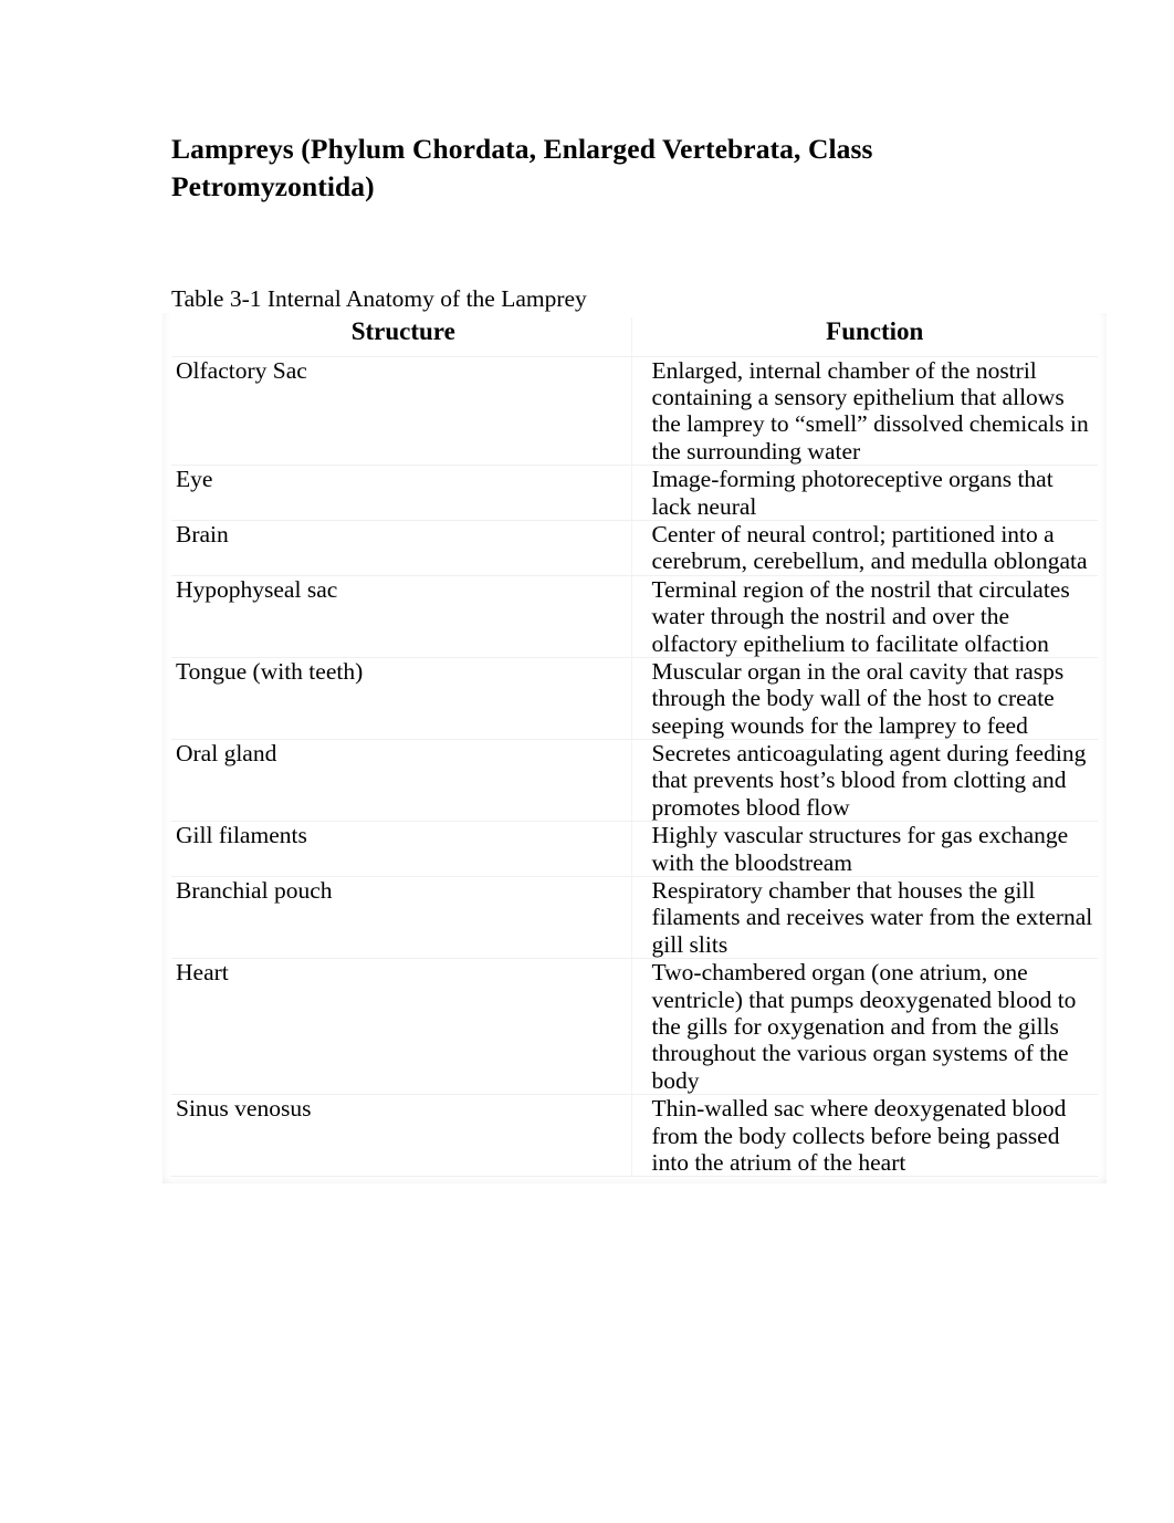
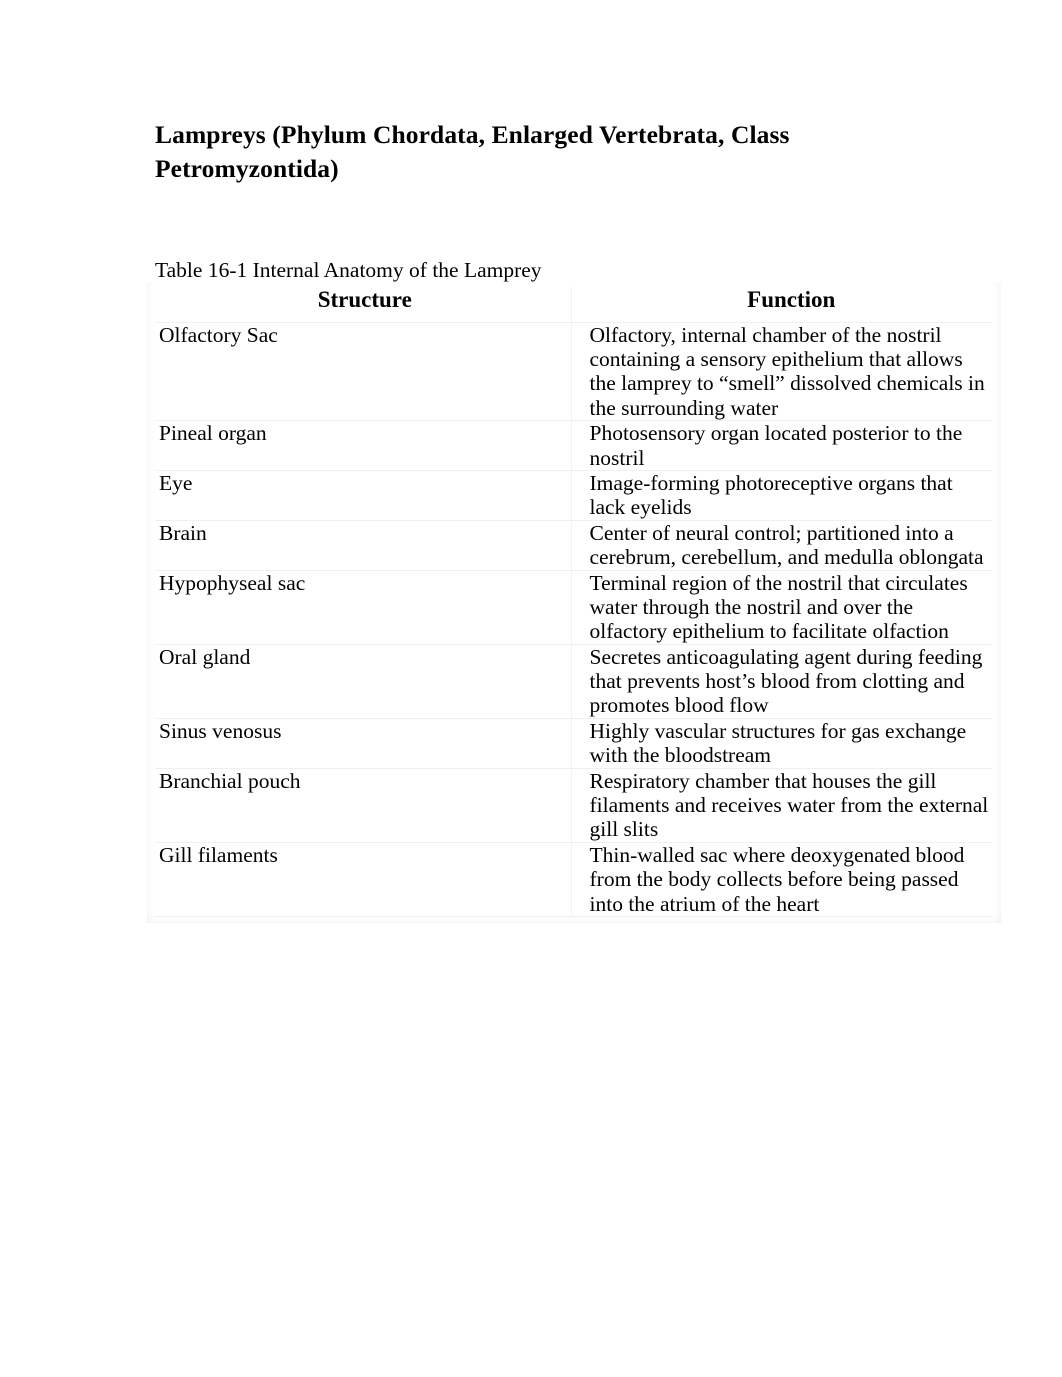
  Lampreys (Phylum Chordata, Enlarged Vertebrata, Class Petromyzontida)
- Table 3-1 Internal Anatomy of the Lamprey
+ Table 16-1 Internal Anatomy of the Lamprey
  Structure	Function
- Olfactory Sac	Enlarged, internal chamber of the nostril containing a sensory epithelium that allows the lamprey to “smell” dissolved chemicals in the surrounding water
+ Olfactory Sac	Olfactory, internal chamber of the nostril containing a sensory epithelium that allows the lamprey to “smell” dissolved chemicals in the surrounding water
+ Pineal organ	Photosensory organ located posterior to the nostril
- Eye	Image-forming photoreceptive organs that lack neural
+ Eye	Image-forming photoreceptive organs that lack eyelids
  Brain	Center of neural control; partitioned into a cerebrum, cerebellum, and medulla oblongata
  Hypophyseal sac	Terminal region of the nostril that circulates water through the nostril and over the olfactory epithelium to facilitate olfaction
- Tongue (with teeth)	Muscular organ in the oral cavity that rasps through the body wall of the host to create seeping wounds for the lamprey to feed
  Oral gland	Secretes anticoagulating agent during feeding that prevents host’s blood from clotting and promotes blood flow
- Gill filaments	Highly vascular structures for gas exchange with the bloodstream
+ Sinus venosus	Highly vascular structures for gas exchange with the bloodstream
  Branchial pouch	Respiratory chamber that houses the gill filaments and receives water from the external gill slits
- Heart	Two-chambered organ (one atrium, one ventricle) that pumps deoxygenated blood to the gills for oxygenation and from the gills throughout the various organ systems of the body
- Sinus venosus	Thin-walled sac where deoxygenated blood from the body collects before being passed into the atrium of the heart
+ Gill filaments	Thin-walled sac where deoxygenated blood from the body collects before being passed into the atrium of the heart
